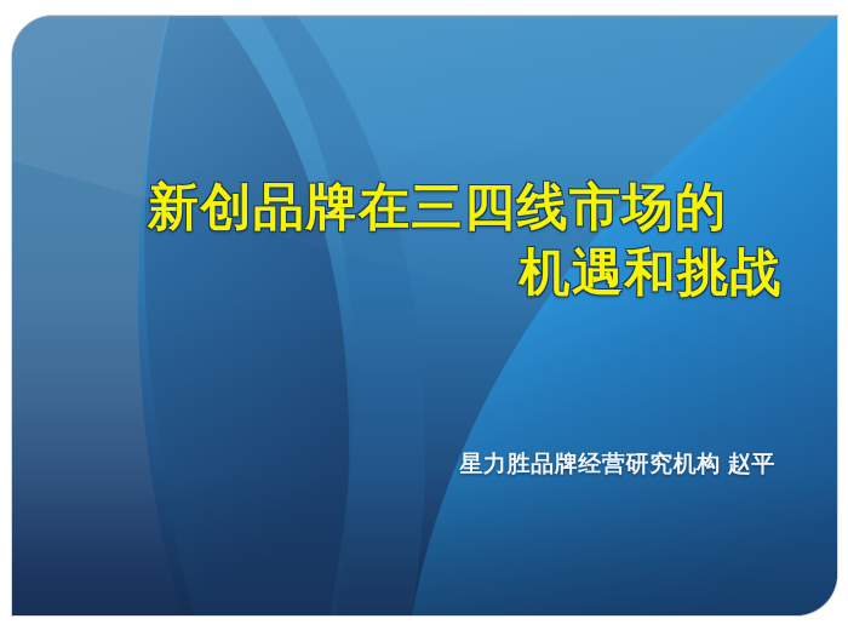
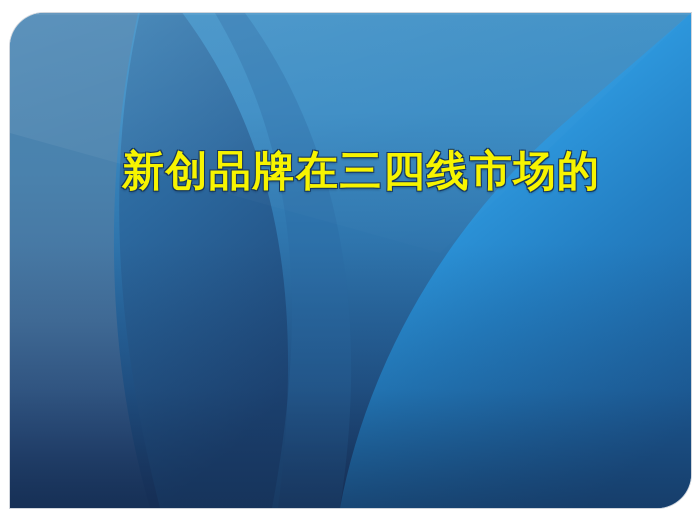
  新创品牌在三四线市场的
- 机遇和挑战
- 星力胜品牌经营研究机构 赵平
